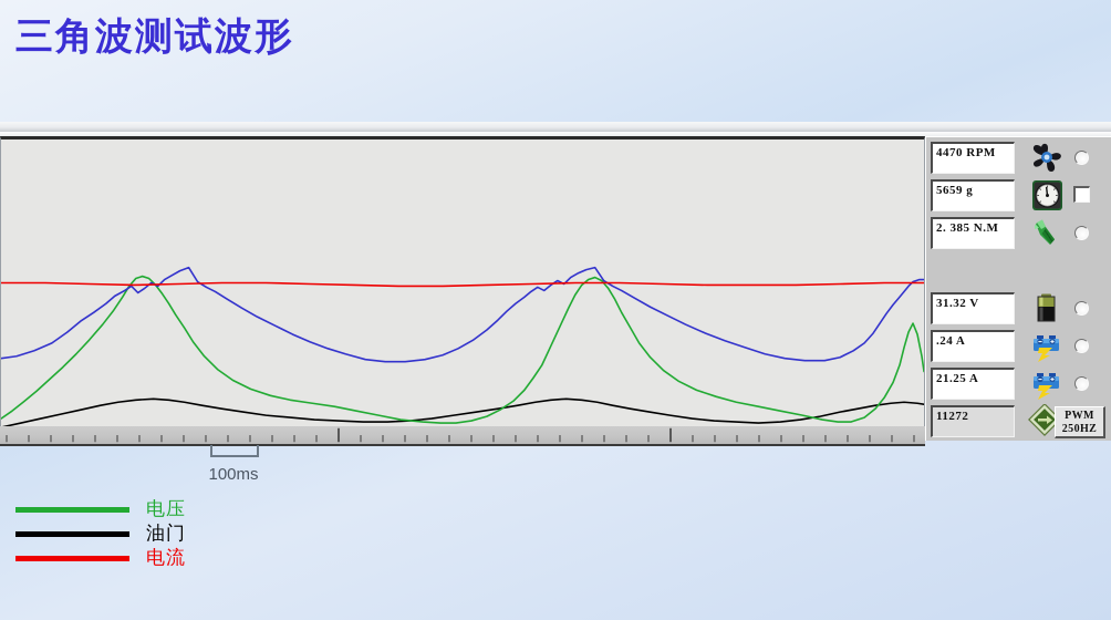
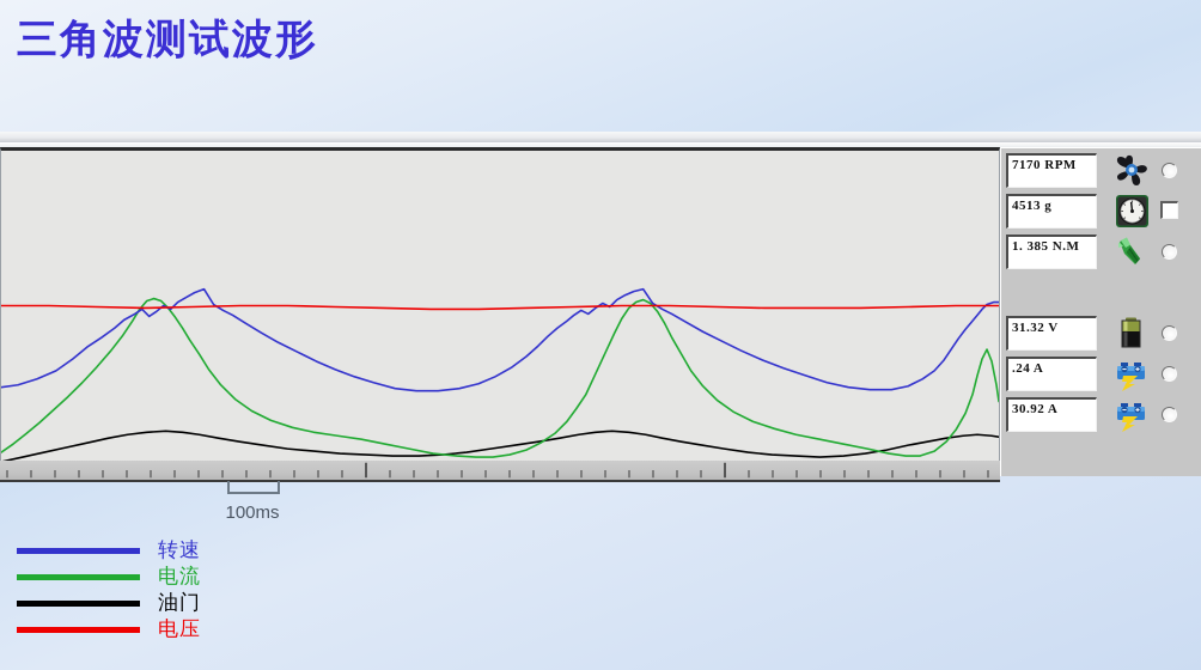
  三角波测试波形
- 4470 RPM
+ 7170 RPM
- 5659 g
+ 4513 g
- 2. 385 N.M
+ 1. 385 N.M
  31.32 V
  .24 A
- 21.25 A
+ 30.92 A
- 11272
- PWM
- 250HZ
  100ms
+ 转速
- 电压
+ 电流
  油门
- 电流
+ 电压
